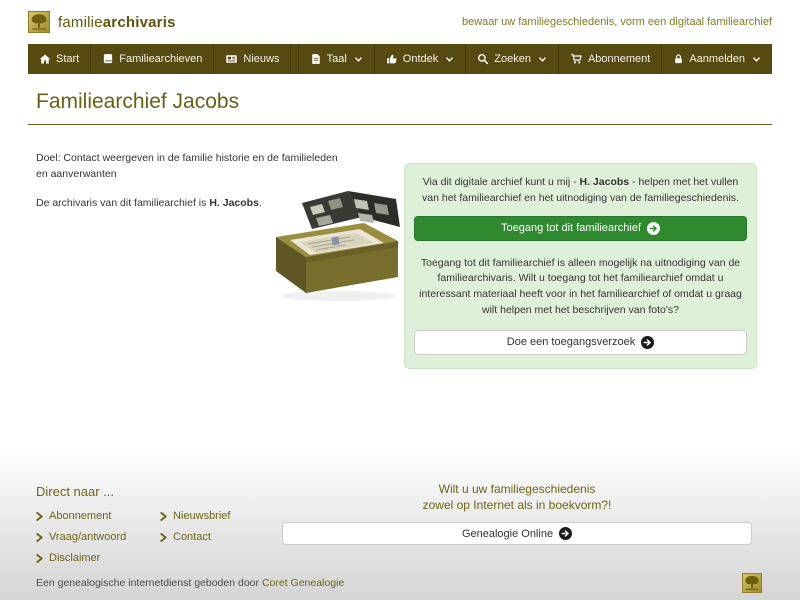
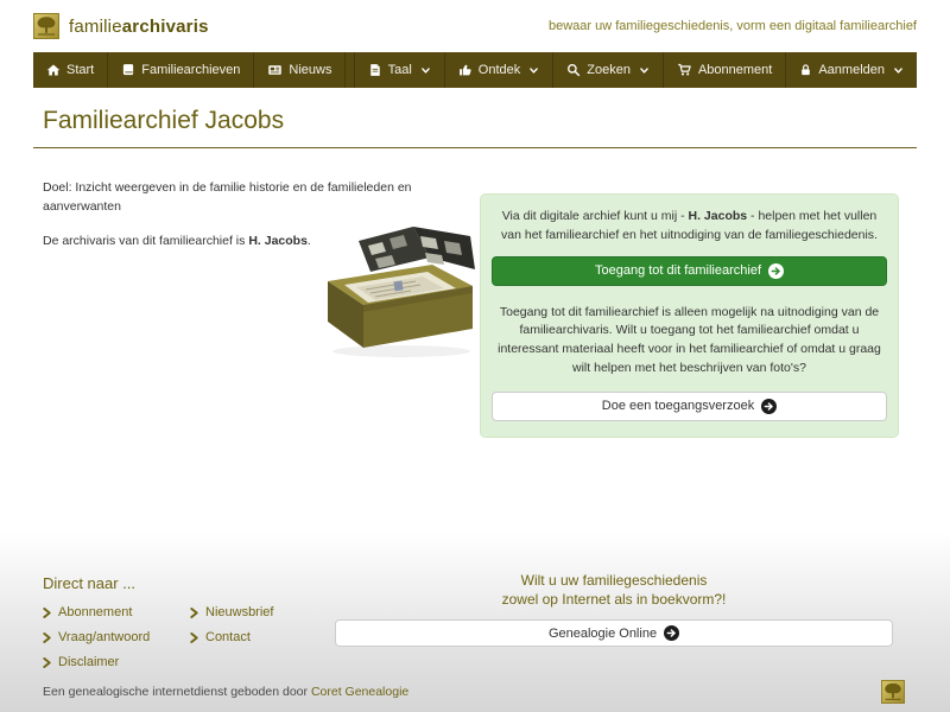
  familiearchivaris
  bewaar uw familiegeschiedenis, vorm een digitaal familiearchief
  Start
  Familiearchieven
  Nieuws
  Taal
  Ontdek
  Zoeken
  Abonnement
  Aanmelden
  Familiearchief Jacobs
- Doel: Contact weergeven in de familie historie en de familieleden en aanverwanten
+ Doel: Inzicht weergeven in de familie historie en de familieleden en aanverwanten
  De archivaris van dit familiearchief is H. Jacobs.
  Via dit digitale archief kunt u mij - H. Jacobs - helpen met het vullen van het familiearchief en het uitnodiging van de familiegeschiedenis.
  Toegang tot dit familiearchief
  Toegang tot dit familiearchief is alleen mogelijk na uitnodiging van de familiearchivaris. Wilt u toegang tot het familiearchief omdat u interessant materiaal heeft voor in het familiearchief of omdat u graag wilt helpen met het beschrijven van foto's?
  Doe een toegangsverzoek
  Direct naar ...
  Abonnement
  Vraag/antwoord
  Disclaimer
  Nieuwsbrief
  Contact
  Wilt u uw familiegeschiedenis
  zowel op Internet als in boekvorm?!
  Genealogie Online
  Een genealogische internetdienst geboden door Coret Genealogie
